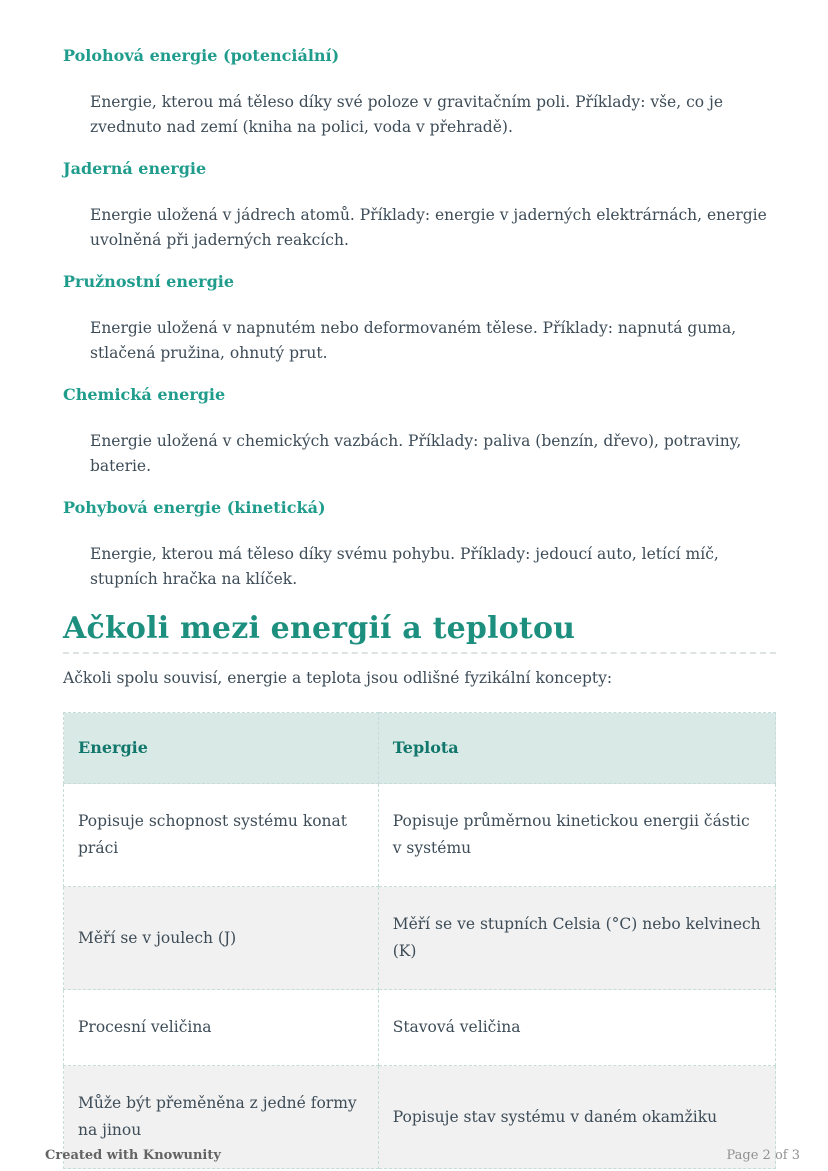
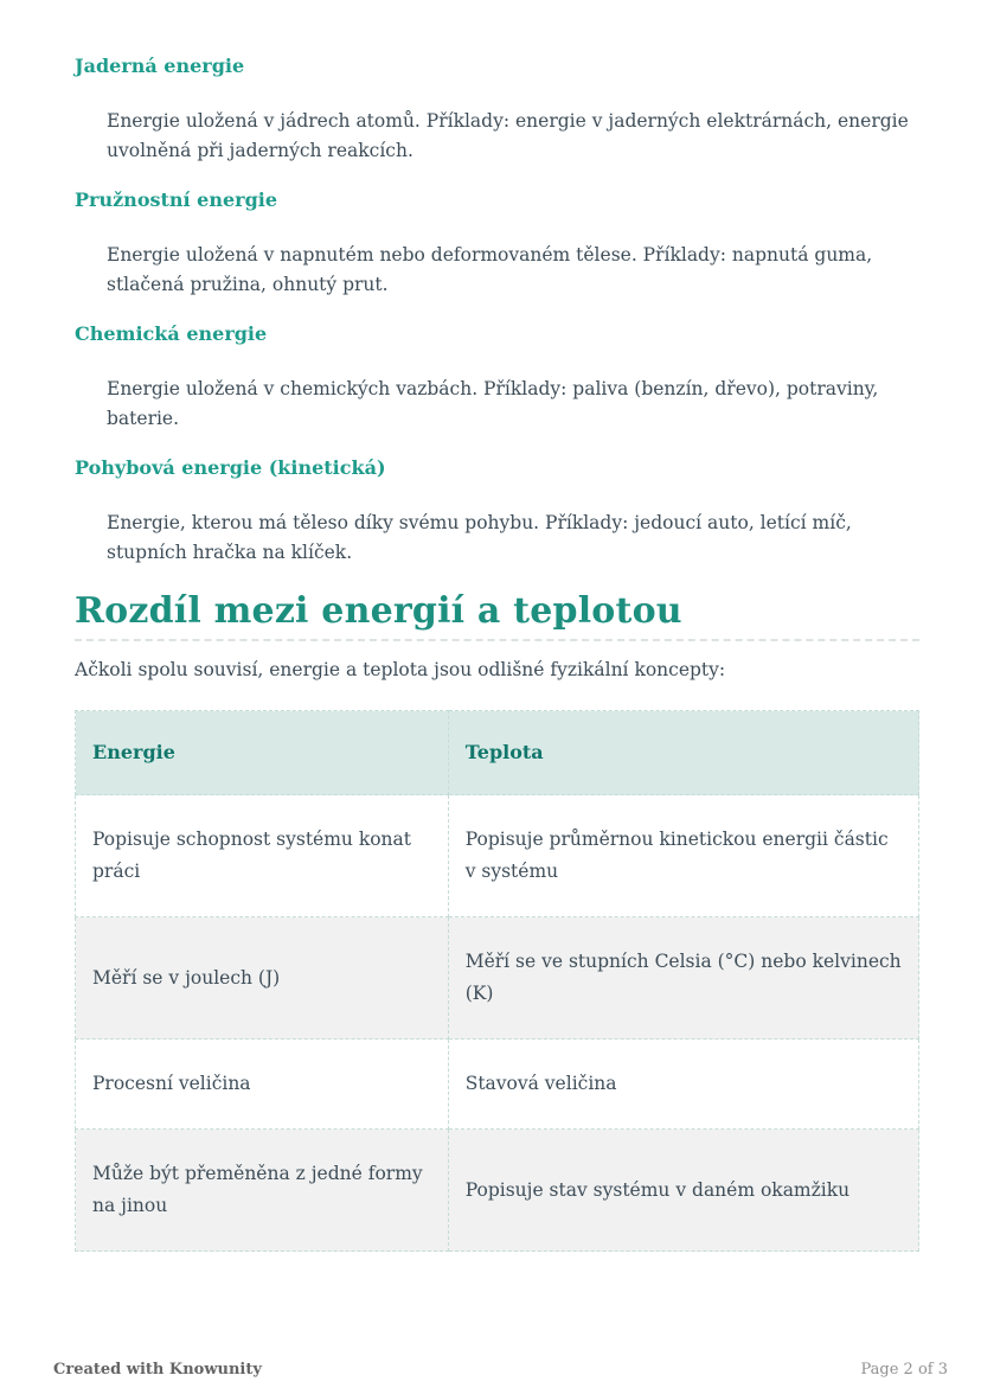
- Polohová energie (potenciální)
- Energie, kterou má těleso díky své poloze v gravitačním poli. Příklady: vše, co je zvednuto nad zemí (kniha na polici, voda v přehradě).
  Jaderná energie
  Energie uložená v jádrech atomů. Příklady: energie v jaderných elektrárnách, energie uvolněná při jaderných reakcích.
  Pružnostní energie
  Energie uložená v napnutém nebo deformovaném tělese. Příklady: napnutá guma, stlačená pružina, ohnutý prut.
  Chemická energie
  Energie uložená v chemických vazbách. Příklady: paliva (benzín, dřevo), potraviny, baterie.
  Pohybová energie (kinetická)
  Energie, kterou má těleso díky svému pohybu. Příklady: jedoucí auto, letící míč, stupních hračka na klíček.
- Ačkoli mezi energií a teplotou
+ Rozdíl mezi energií a teplotou
  Ačkoli spolu souvisí, energie a teplota jsou odlišné fyzikální koncepty:
  Energie	Teplota
  Popisuje schopnost systému konat práci	Popisuje průměrnou kinetickou energii částic v systému
  Měří se v joulech (J)	Měří se ve stupních Celsia (°C) nebo kelvinech (K)
  Procesní veličina	Stavová veličina
  Může být přeměněna z jedné formy na jinou	Popisuje stav systému v daném okamžiku
  Created with Knowunity
  Page 2 of 3
